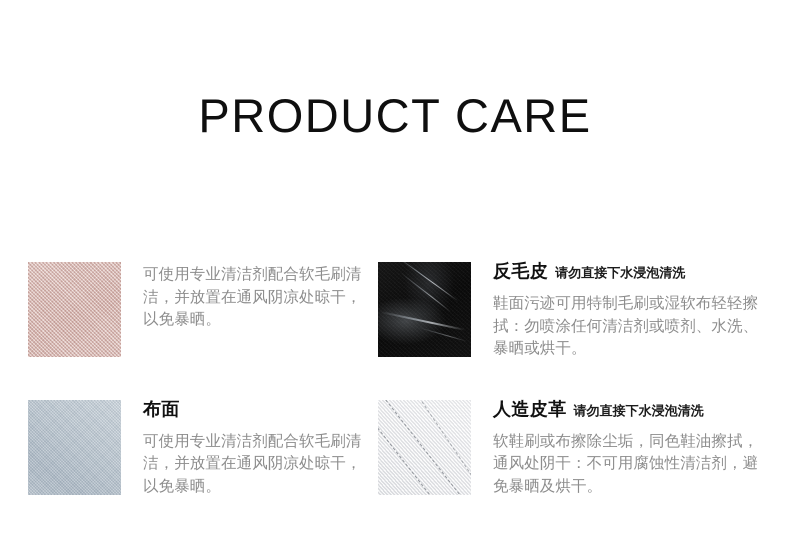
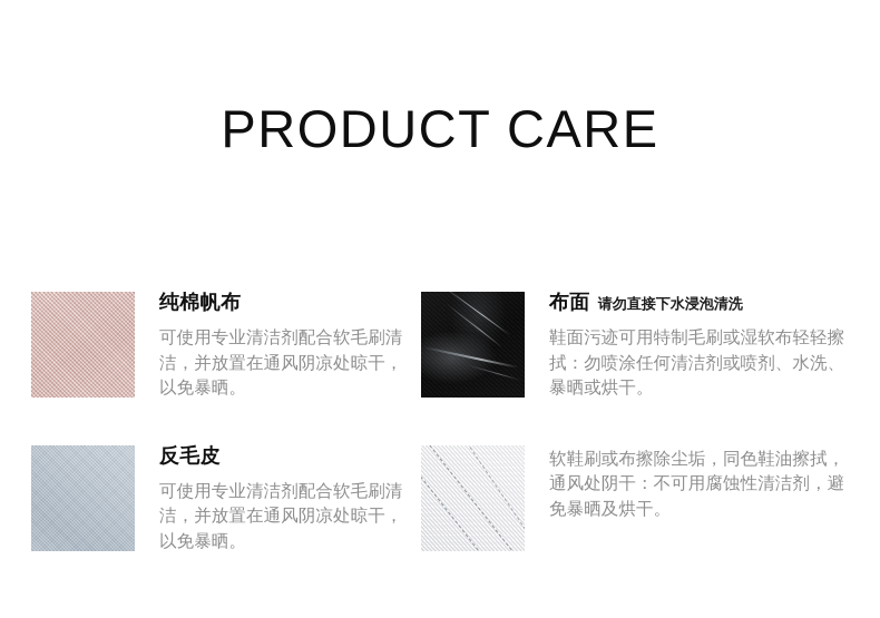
  PRODUCT CARE
+ 纯棉帆布
  可使用专业清洁剂配合软毛刷清洁，并放置在通风阴凉处晾干，以免暴晒。
- 反毛皮 请勿直接下水浸泡清洗
+ 布面 请勿直接下水浸泡清洗
  鞋面污迹可用特制毛刷或湿软布轻轻擦拭：勿喷涂任何清洁剂或喷剂、水洗、暴晒或烘干。
- 布面
+ 反毛皮
  可使用专业清洁剂配合软毛刷清洁，并放置在通风阴凉处晾干，以免暴晒。
- 人造皮革 请勿直接下水浸泡清洗
  软鞋刷或布擦除尘垢，同色鞋油擦拭，通风处阴干：不可用腐蚀性清洁剂，避免暴晒及烘干。
